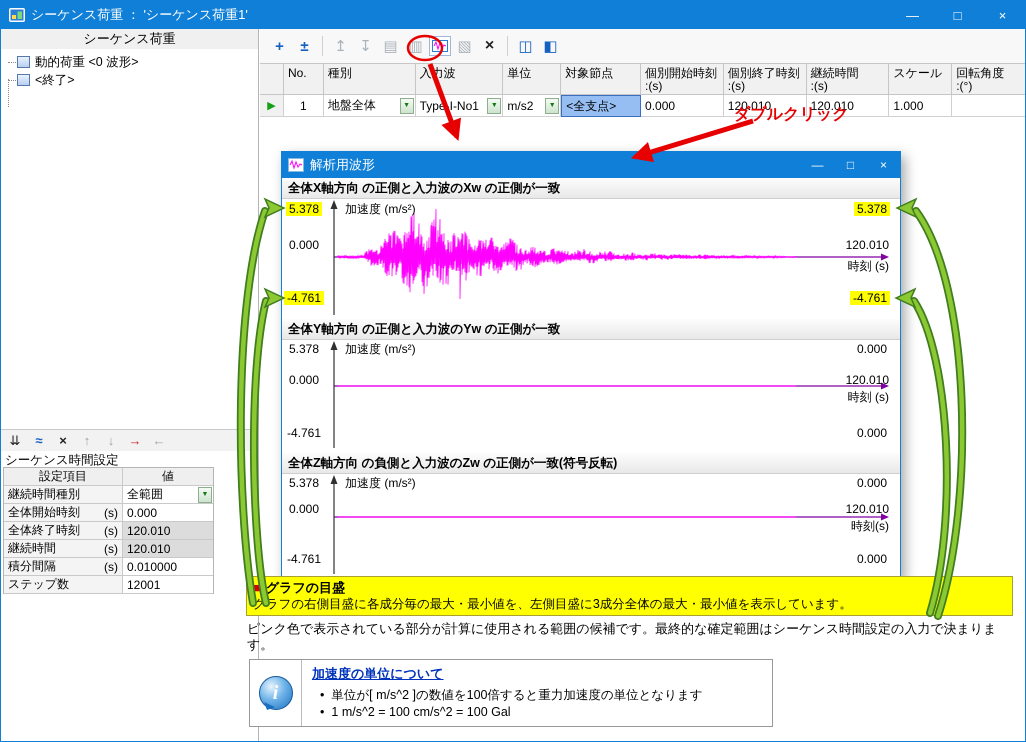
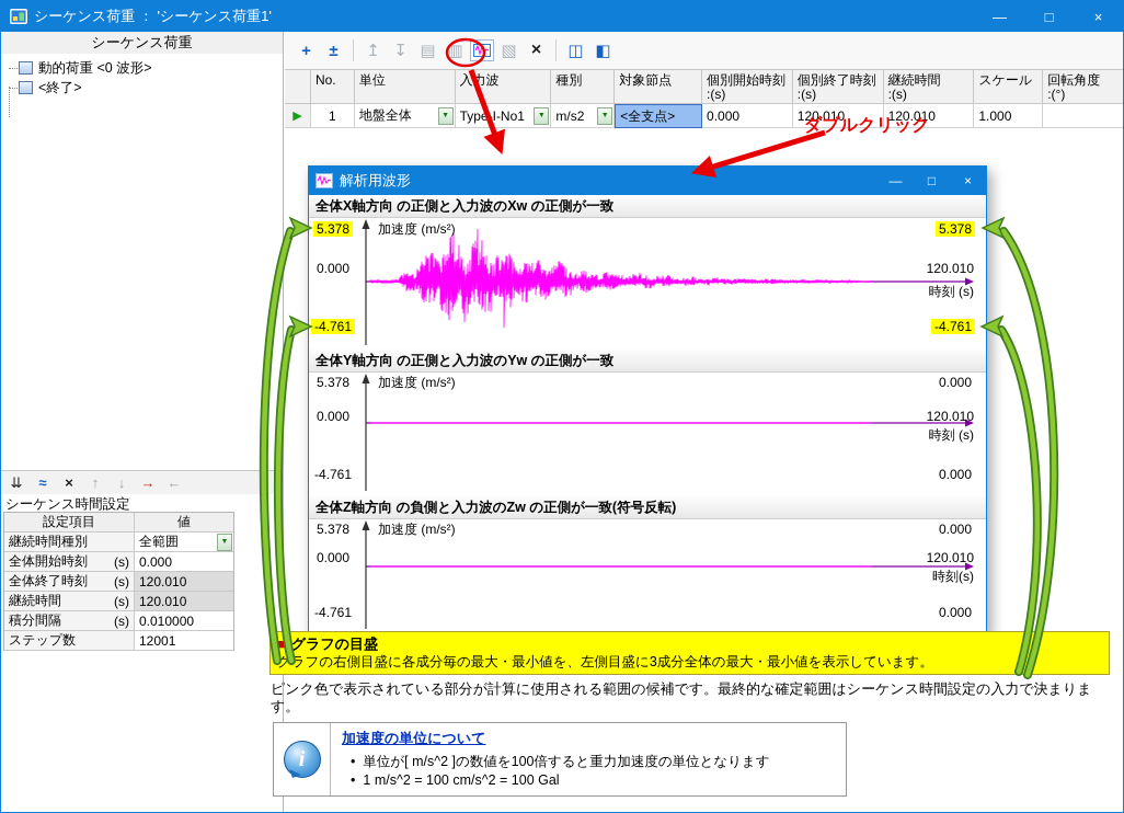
  シーケンス荷重 ： 'シーケンス荷重1'
  —
  □
  ×
  シーケンス荷重
  動的荷重 <0 波形>
  <終了>
  ⇊
  ≈
  ×
  ↑
  ↓
  →
  ←
  シーケンス時間設定
  設定項目
  値
  継続時間種別
  全範囲
  全体開始時刻
  (s)
  0.000
  全体終了時刻
  (s)
  120.010
  継続時間
  (s)
  120.010
  積分間隔
  (s)
  0.010000
  ステップ数
  12001
  +
  ±
  ↥
  ↧
  ▤
  ▥
  ▧
  ×
  ◫
  ◧
  No.
- 種別
+ 単位
  入力波
- 単位
+ 種別
  対象節点
  個別開始時刻
  :(s)
  個別終了時刻
  :(s)
  継続時間
  :(s)
  スケール
  回転角度
  :(°)
  ▶
  1
  地盤全体
  TypeI-No1
  m/s2
  <全支点>
  0.000
  120.010
  120.010
  1.000
  解析用波形
  —
  □
  ×
  全体X軸方向 の正側と入力波のXw の正側が一致
  5.378
  0.000
  -4.761
  加速度 (m/s²)
  5.378
  120.010
  時刻 (s)
  -4.761
  全体Y軸方向 の正側と入力波のYw の正側が一致
  5.378
  0.000
  -4.761
  加速度 (m/s²)
  0.000
  120.010
  時刻 (s)
  0.000
  全体Z軸方向 の負側と入力波のZw の正側が一致(符号反転)
  5.378
  0.000
  -4.761
  加速度 (m/s²)
  0.000
  120.010
  時刻(s)
  0.000
  ■ グラフの目盛
  グラフの右側目盛に各成分毎の最大・最小値を、左側目盛に3成分全体の最大・最小値を表示しています。
  ピンク色で表示されている部分が計算に使用される範囲の候補です。最終的な確定範囲はシーケンス時間設定の入力で決まります。
  i
  加速度の単位について
  •
  単位が[ m/s^2 ]の数値を100倍すると重力加速度の単位となります
  •
  1 m/s^2 = 100 cm/s^2 = 100 Gal
  ダブルクリック
